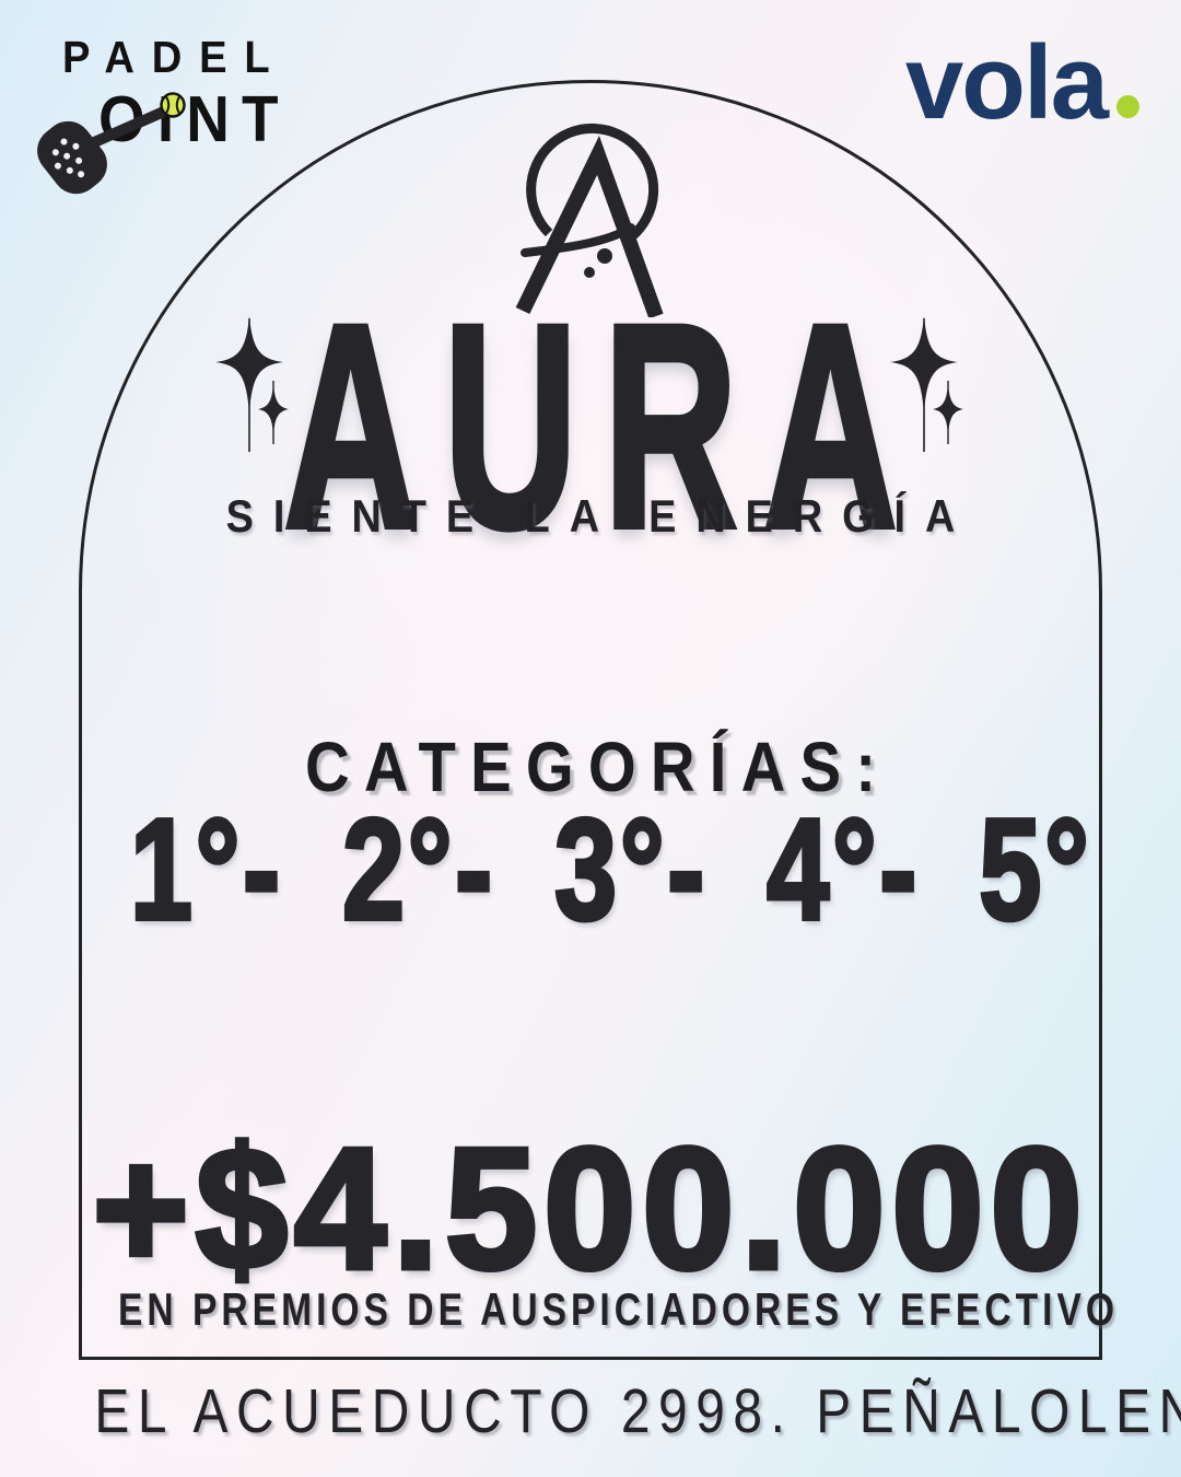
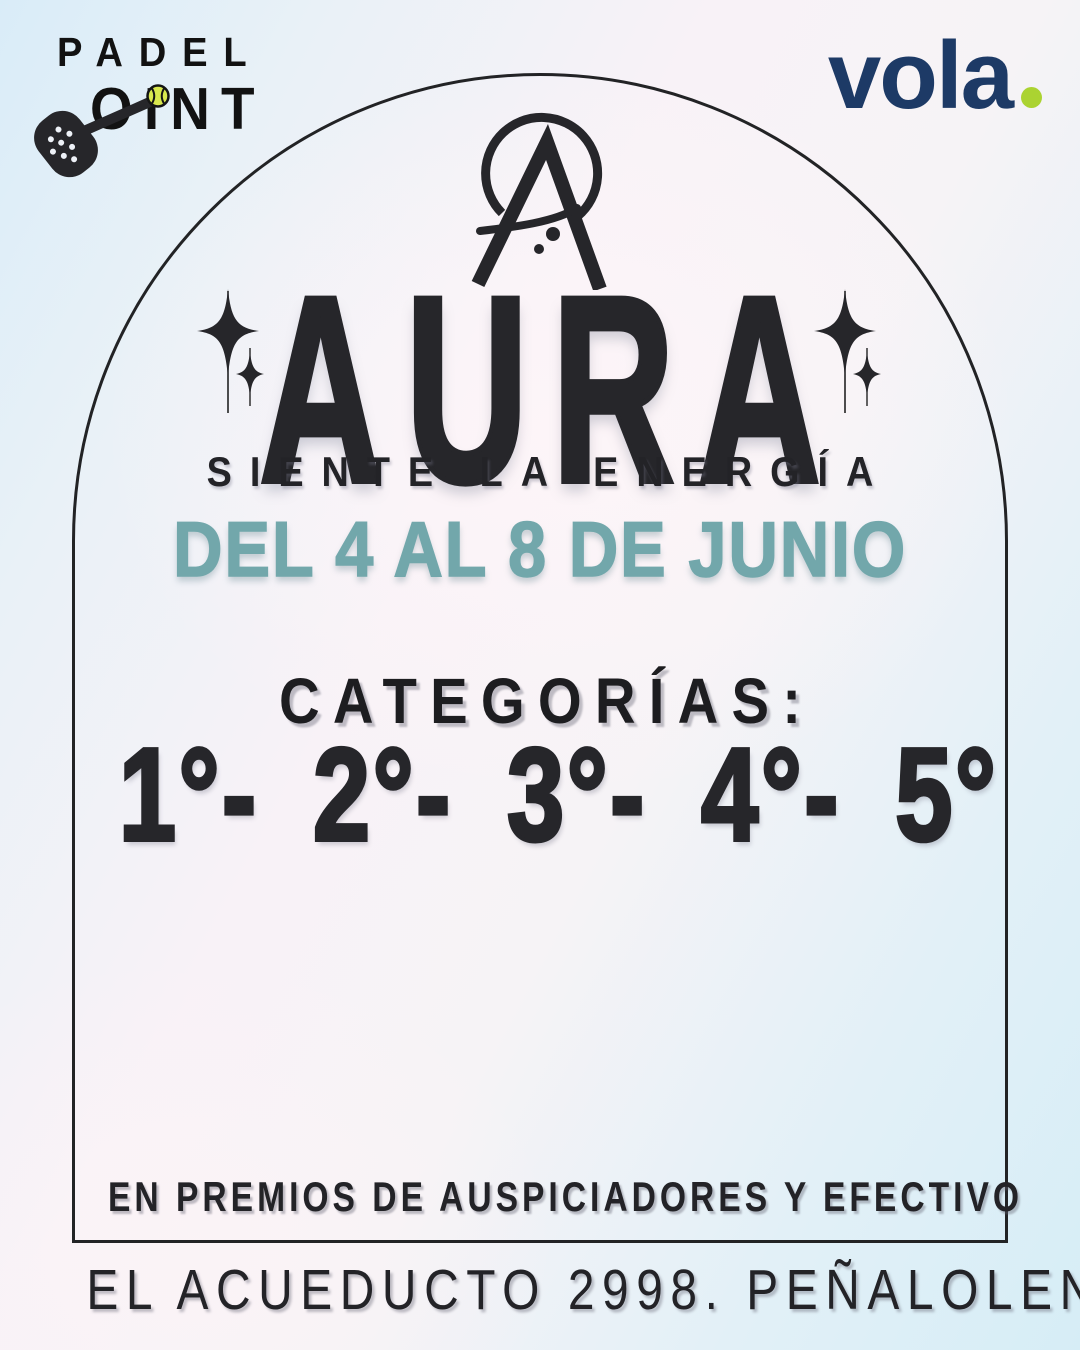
  PADEL
  OINT
  vola
  AURA
  SIENTE LA ENERGÍA
+ DEL 4 AL 8 DE JUNIO
  CATEGORÍAS:
  1°- 2°- 3°- 4°- 5°
- +$4.500.000
  EN PREMIOS DE AUSPICIADORES Y EFECTIVO
  EL ACUEDUCTO 2998. PEÑALOLE
